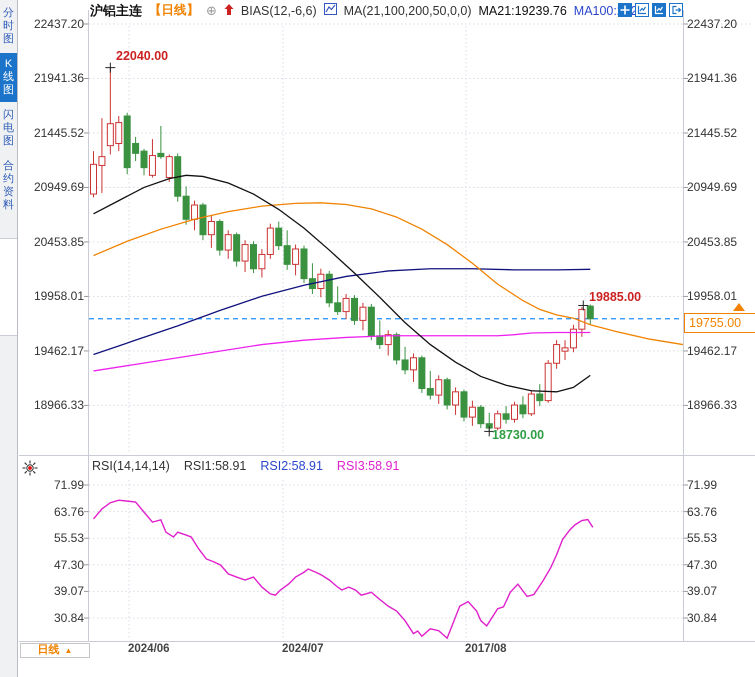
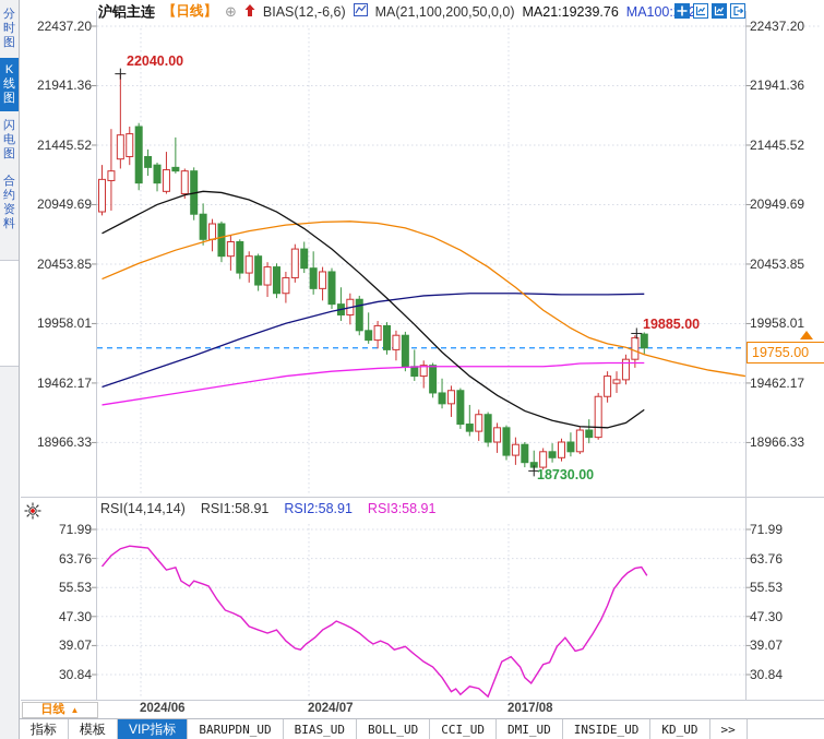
  分
  时
  图
  K
  线
  图
  闪
  电
  图
  合
  约
  资
  料
  沪铝主连
  【日线】
  ⊕
  BIAS(12,-6,6)
  MA(21,100,200,50,0,0)
  MA21:19239.76
  MA100:2
  22040.00
  19885.00
  18730.00
  19755.00
  RSI(14,14,14)
  RSI1:58.91
  RSI2:58.91
  RSI3:58.91
  日线
  ▲
  2024/06
  2024/07
  2017/08
+ 指标
+ 模板
+ VIP指标
+ BARUPDN_UD
+ BIAS_UD
+ BOLL_UD
+ CCI_UD
+ DMI_UD
+ INSIDE_UD
+ KD_UD
+ >>
  22437.20
  22437.20
  21941.36
  21941.36
  21445.52
  21445.52
  20949.69
  20949.69
  20453.85
  20453.85
  19958.01
  19958.01
  19462.17
  19462.17
  18966.33
  18966.33
  71.99
  71.99
  63.76
  63.76
  55.53
  55.53
  47.30
  47.30
  39.07
  39.07
  30.84
  30.84
